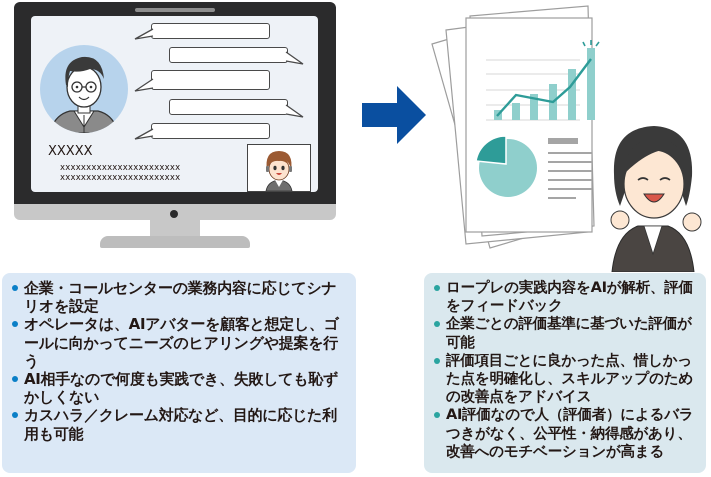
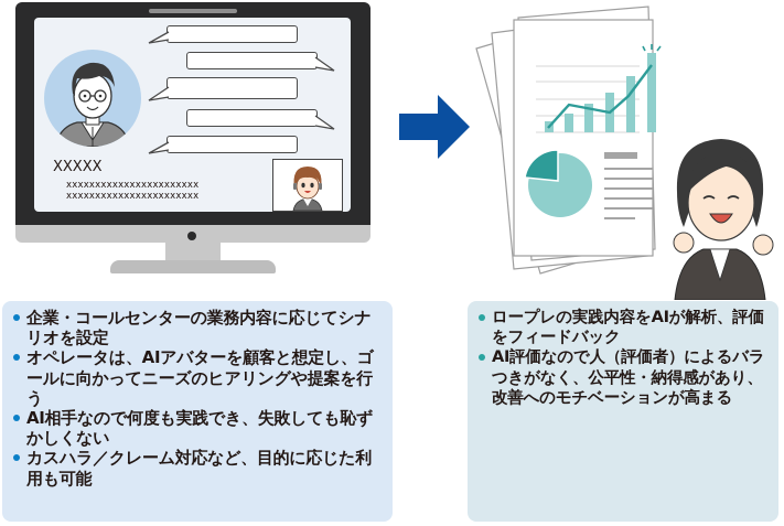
  XXXXX
  xxxxxxxxxxxxxxxxxxxxxxx
  xxxxxxxxxxxxxxxxxxxxxxx
  企業・コールセンターの業務内容に応じてシナリオを設定
  オペレータは、AIアバターを顧客と想定し、ゴールに向かってニーズのヒアリングや提案を行う
  AI相手なので何度も実践でき、失敗しても恥ずかしくない
  カスハラ／クレーム対応など、目的に応じた利用も可能
  ロープレの実践内容をAIが解析、評価をフィードバック
- 企業ごとの評価基準に基づいた評価が可能
- 評価項目ごとに良かった点、惜しかった点を明確化し、スキルアップのための改善点をアドバイス
  AI評価なので人（評価者）によるバラつきがなく、公平性・納得感があり、改善へのモチベーションが高まる
